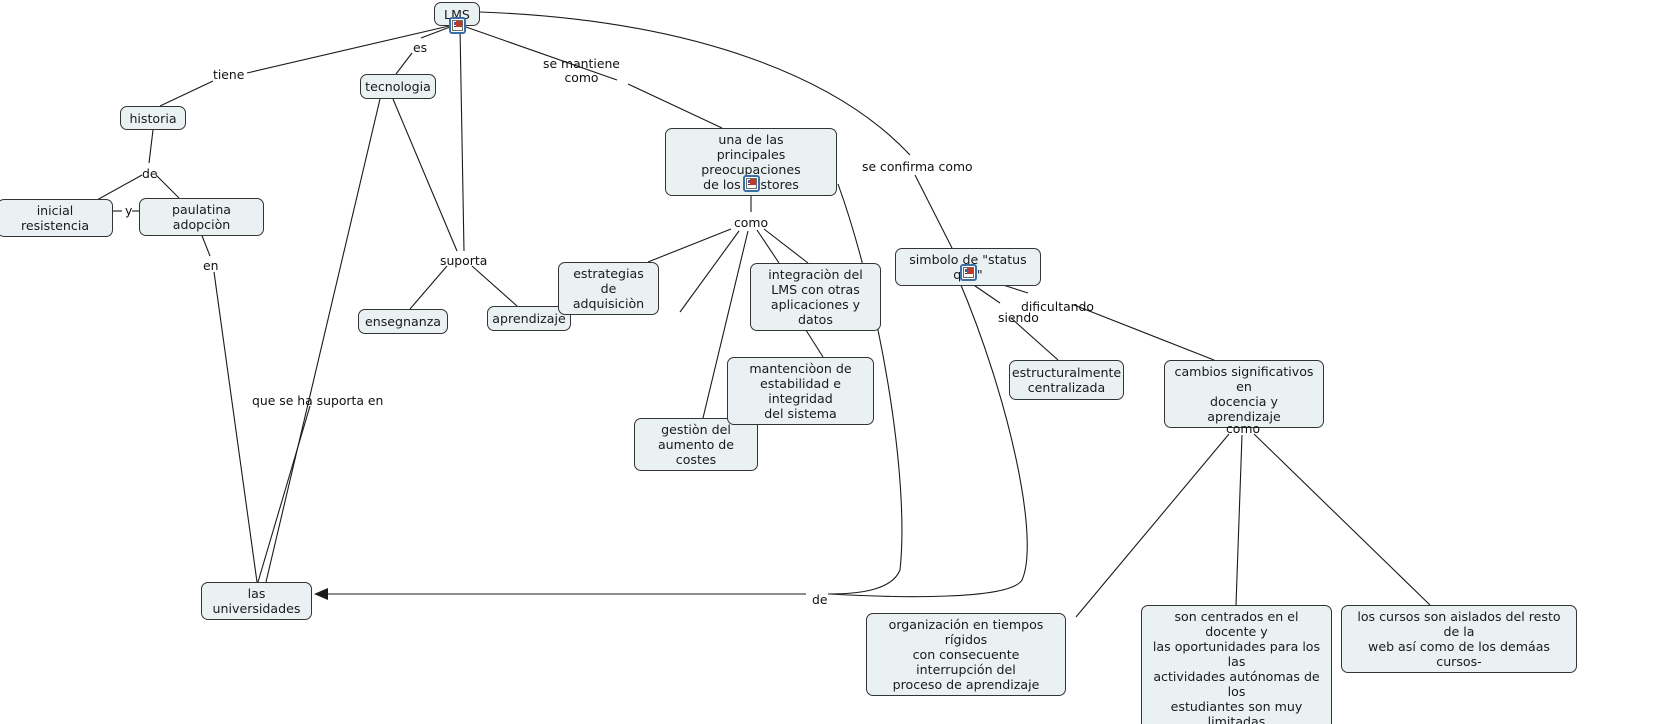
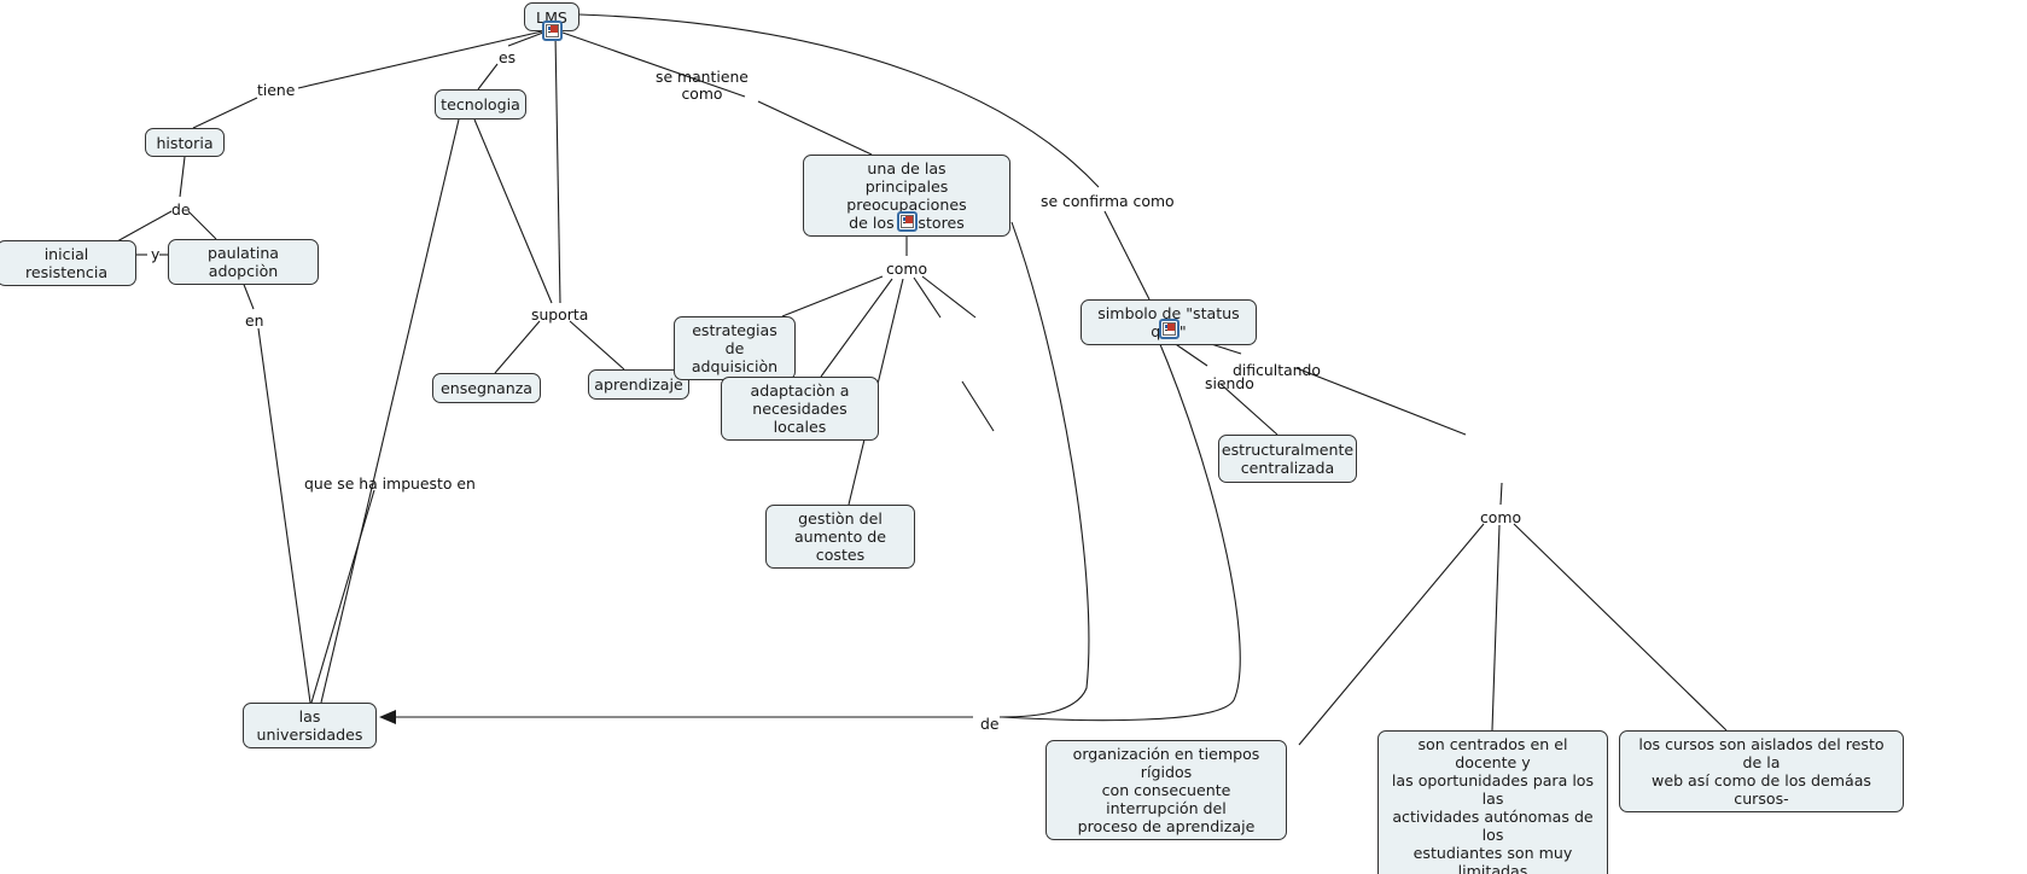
  LMS
  historia
  inicial resistencia
  paulatina adopciòn
  tecnologia
  ensegnanza
  aprendizaje
  una de las
  principales preocupaciones
  de losstores
  estrategias de
  adquisiciòn
+ adaptaciòn a
+ necesidades locales
  gestiòn del
  aumento de costes
- mantenciòon de
- estabilidad e integridad
- del sistema
- integraciòn del
- LMS con otras
- aplicaciones y datos
  simbolo de "status q"
  estructuralmente
  centralizada
- cambios significativos en
- docencia y aprendizaje
  las universidades
  organización en tiempos rígidos
  con consecuente interrupción del
  proceso de aprendizaje
  son centrados en el docente y
  las oportunidades para los las
  actividades autónomas de los
  estudiantes son muy limitadas
  los cursos son aislados del resto de la
  web así como de los demáas cursos-
  tiene
  de
  y
  en
  es
  suporta
  se mantiene
  como
  como
  se confirma como
  siendo
  dificultando
  como
- que se ha suporta en
+ que se ha impuesto en
  de
